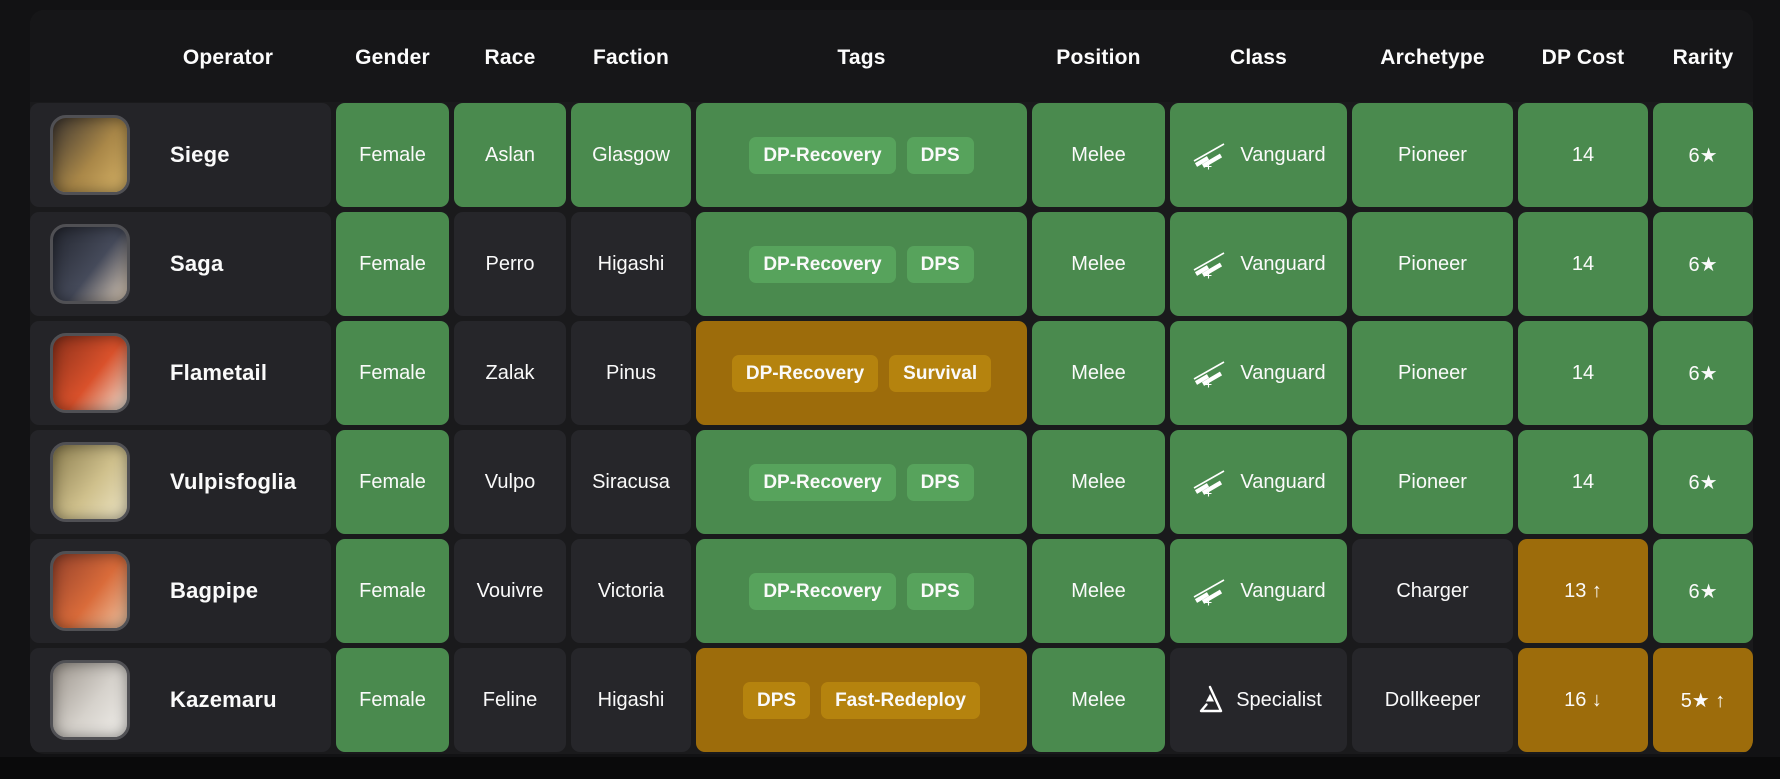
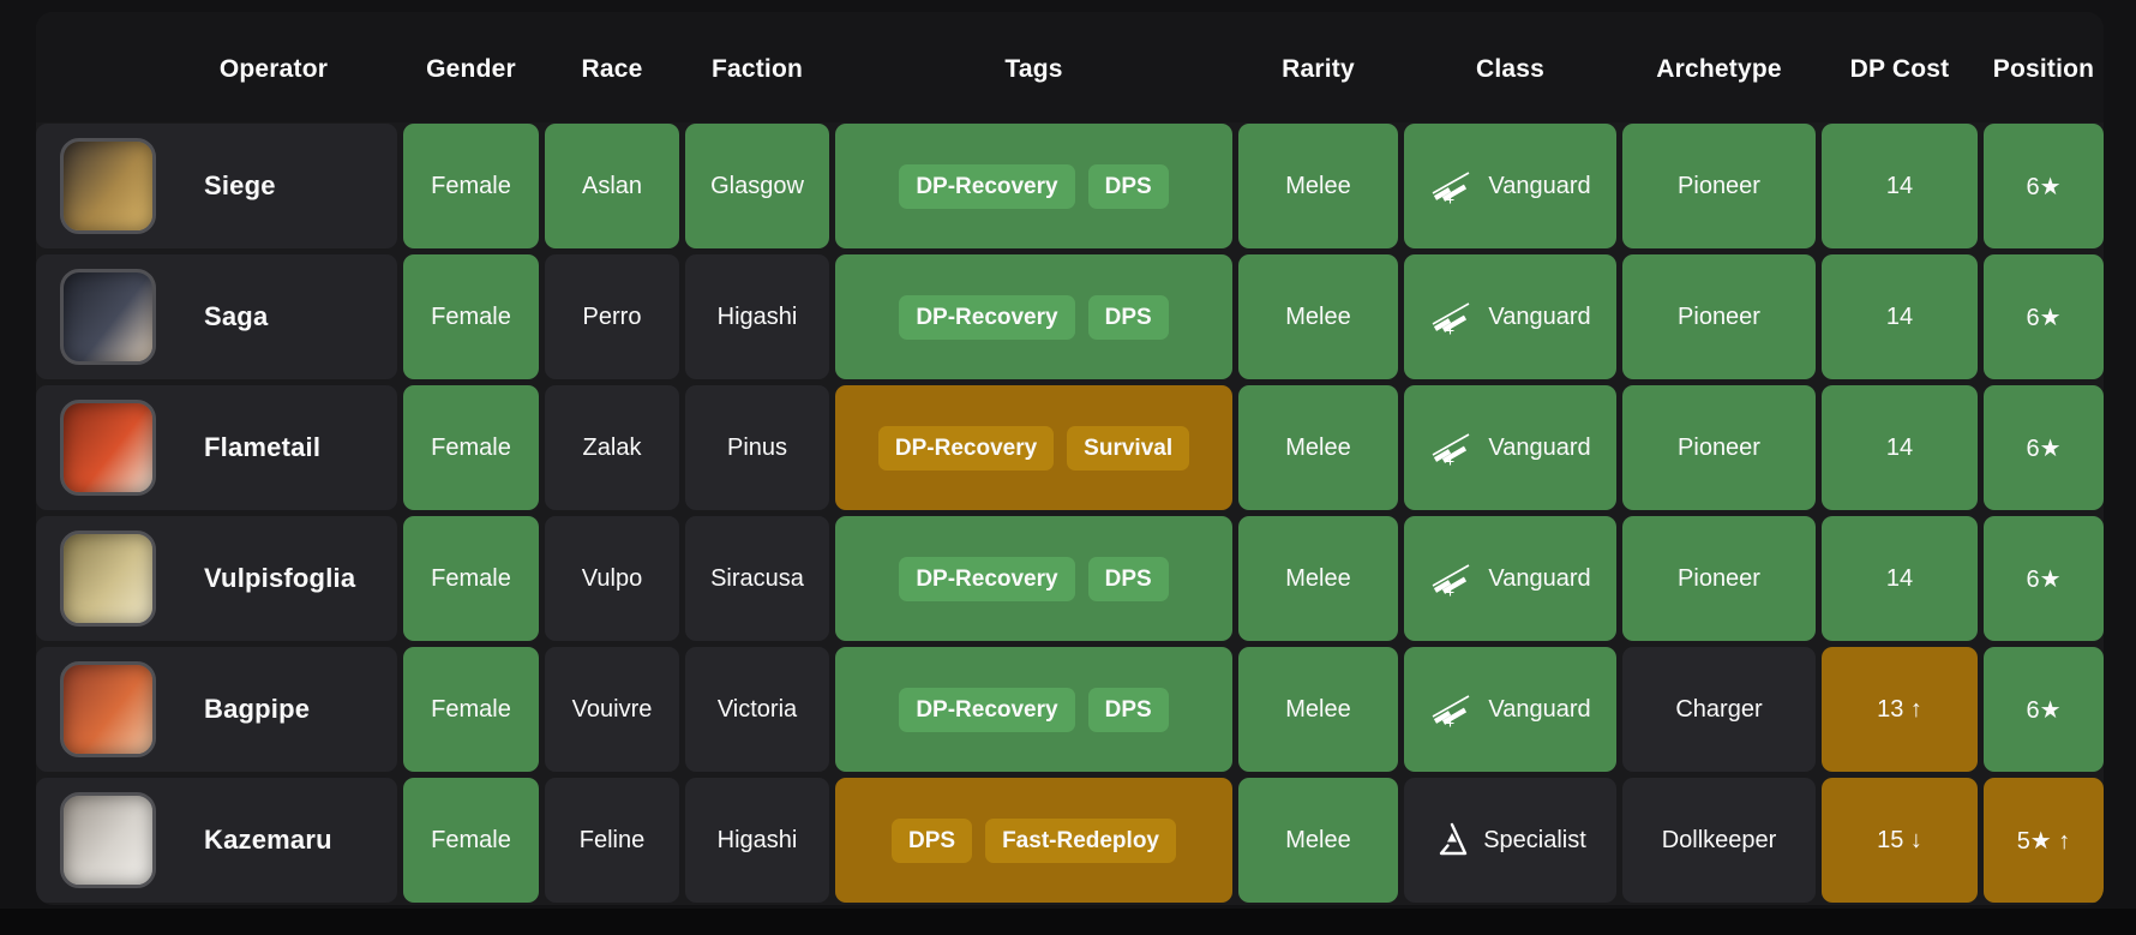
  Operator
  Gender
  Race
  Faction
  Tags
- Position
+ Rarity
  Class
  Archetype
  DP Cost
- Rarity
+ Position
  Siege
  Female
  Aslan
  Glasgow
  DP-Recovery
  DPS
  Melee
  Vanguard
  Pioneer
  14
  6★
  Saga
  Female
  Perro
  Higashi
  DP-Recovery
  DPS
  Melee
  Vanguard
  Pioneer
  14
  6★
  Flametail
  Female
  Zalak
  Pinus
  DP-Recovery
  Survival
  Melee
  Vanguard
  Pioneer
  14
  6★
  Vulpisfoglia
  Female
  Vulpo
  Siracusa
  DP-Recovery
  DPS
  Melee
  Vanguard
  Pioneer
  14
  6★
  Bagpipe
  Female
  Vouivre
  Victoria
  DP-Recovery
  DPS
  Melee
  Vanguard
  Charger
  13 ↑
  6★
  Kazemaru
  Female
  Feline
  Higashi
  DPS
  Fast-Redeploy
  Melee
  Specialist
  Dollkeeper
- 16 ↓
+ 15 ↓
  5★ ↑
